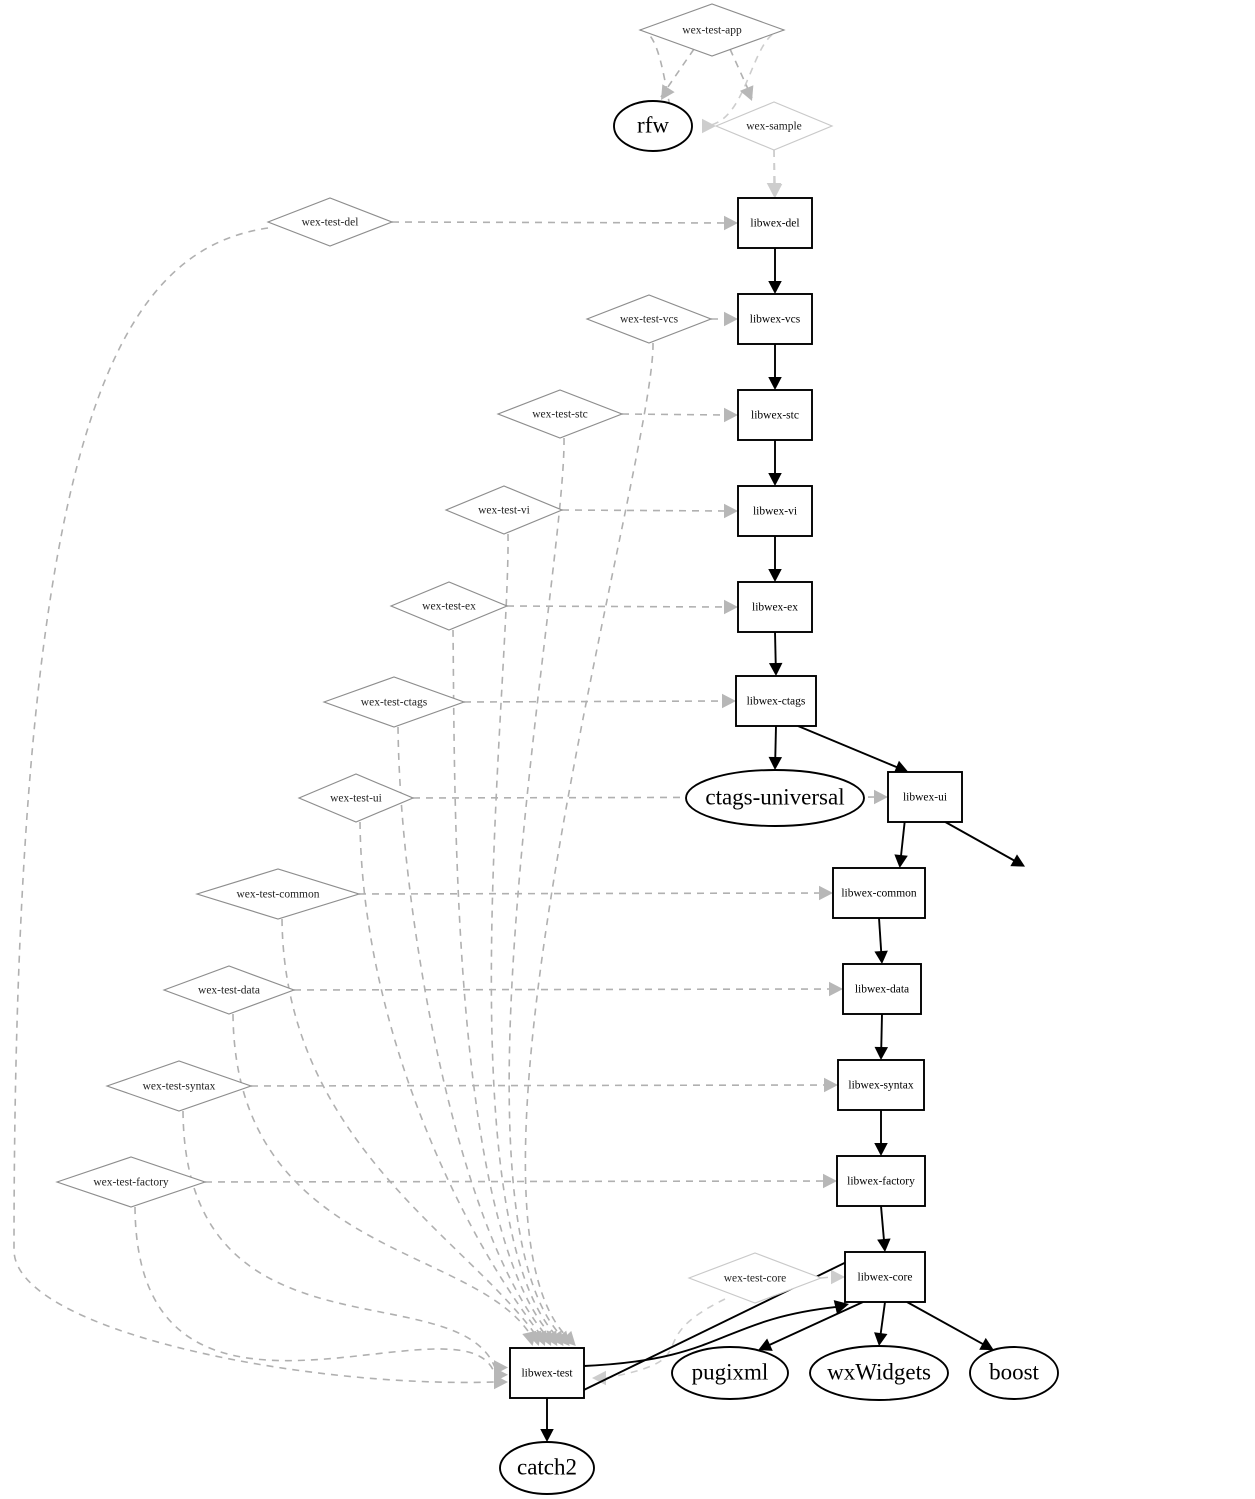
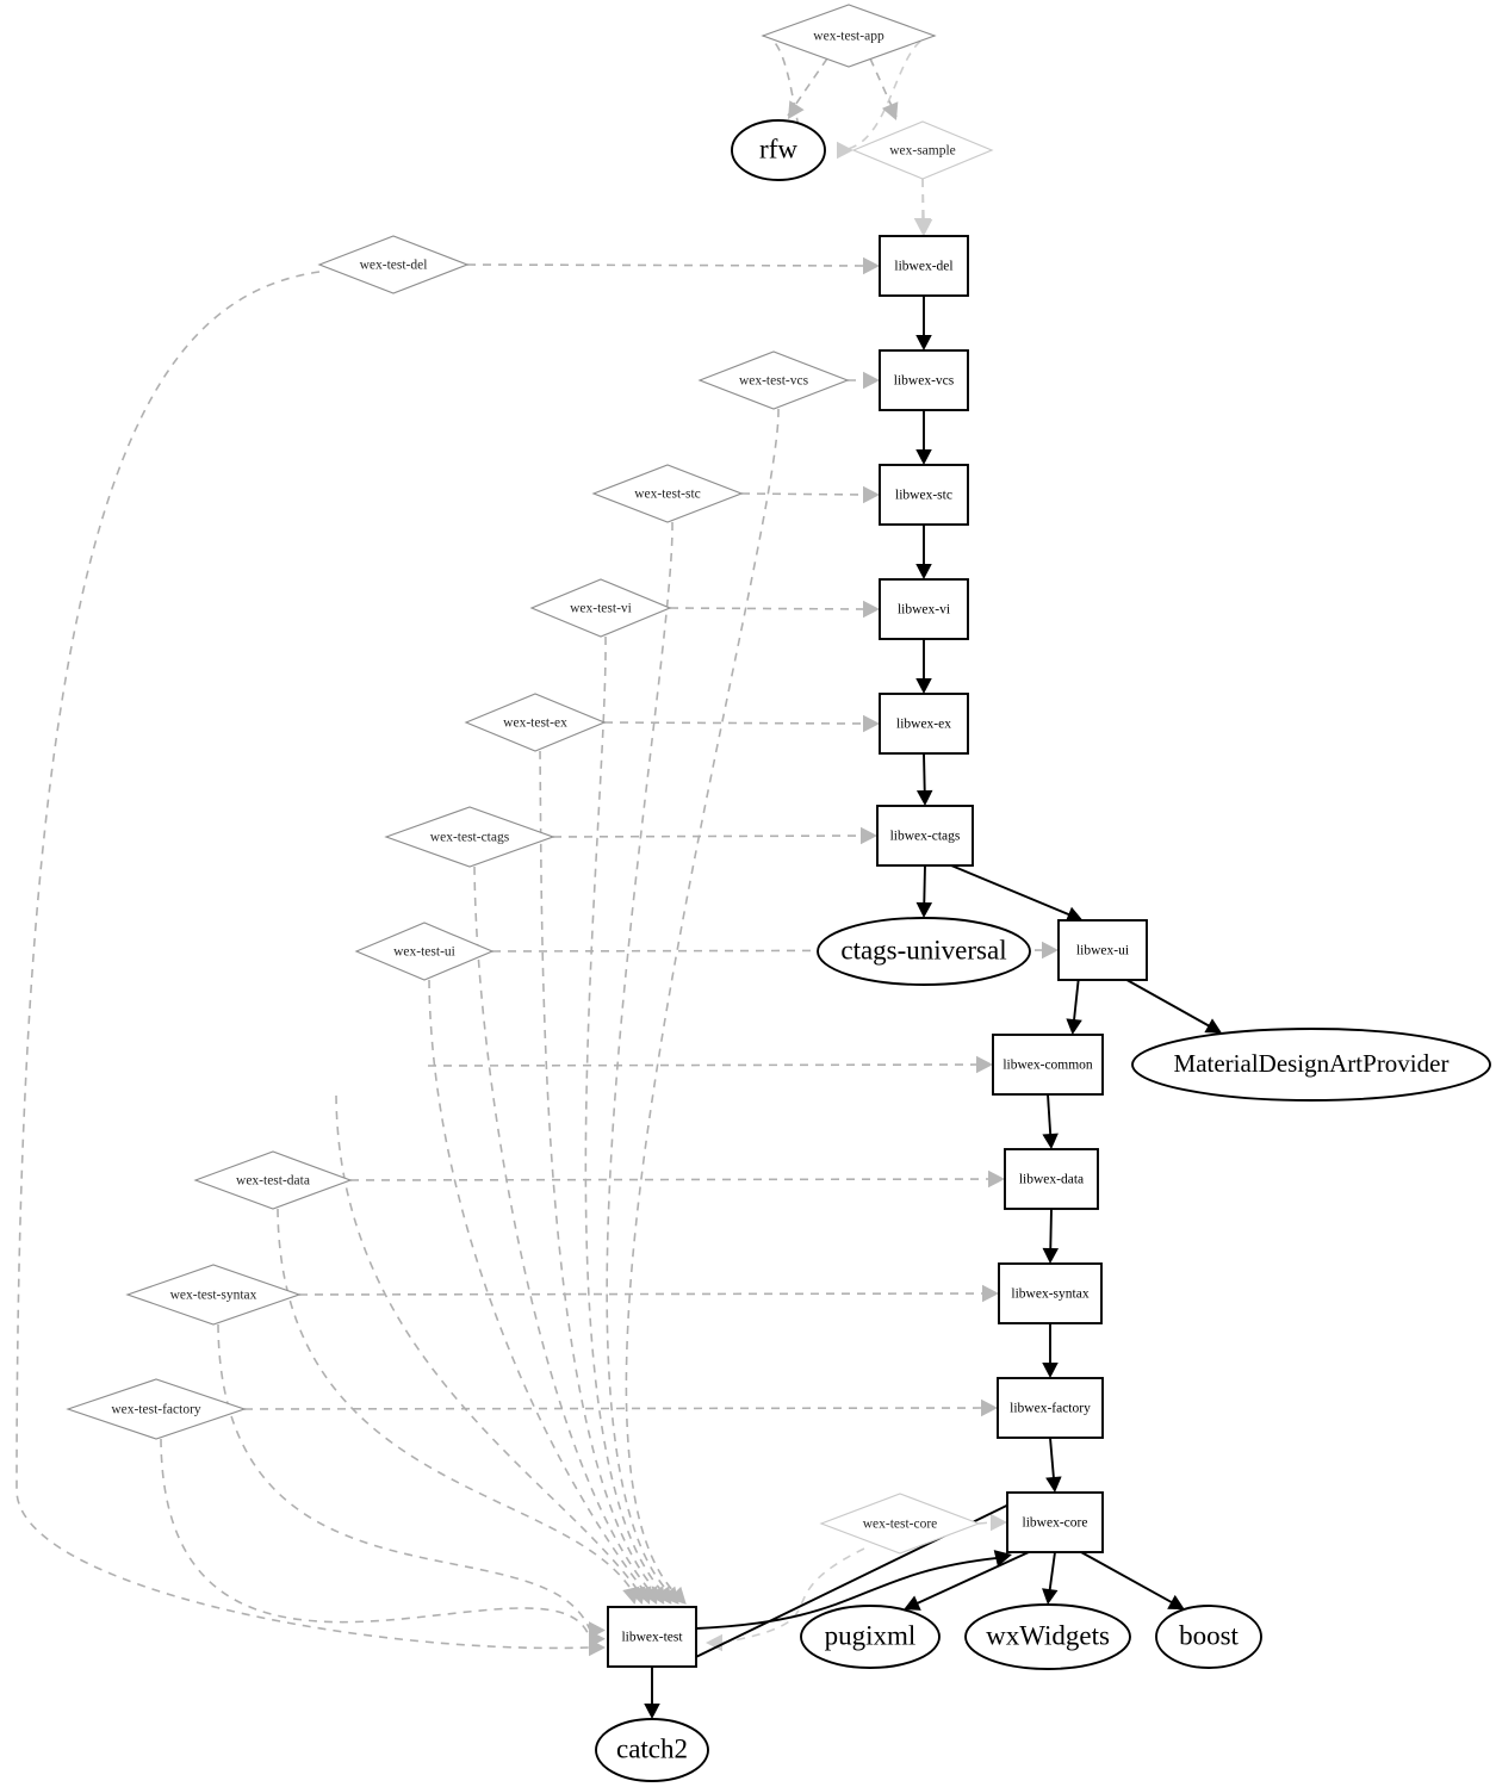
  wex-test-app
  wex-sample
  wex-test-del
  wex-test-vcs
  wex-test-stc
  wex-test-vi
  wex-test-ex
  wex-test-ctags
  wex-test-ui
- wex-test-common
  wex-test-data
  wex-test-syntax
  wex-test-factory
  wex-test-core
  libwex-del
  libwex-vcs
  libwex-stc
  libwex-vi
  libwex-ex
  libwex-ctags
  libwex-ui
  libwex-common
  libwex-data
  libwex-syntax
  libwex-factory
  libwex-core
  libwex-test
  rfw
  ctags-universal
+ MaterialDesignArtProvider
  pugixml
  wxWidgets
  boost
  catch2
